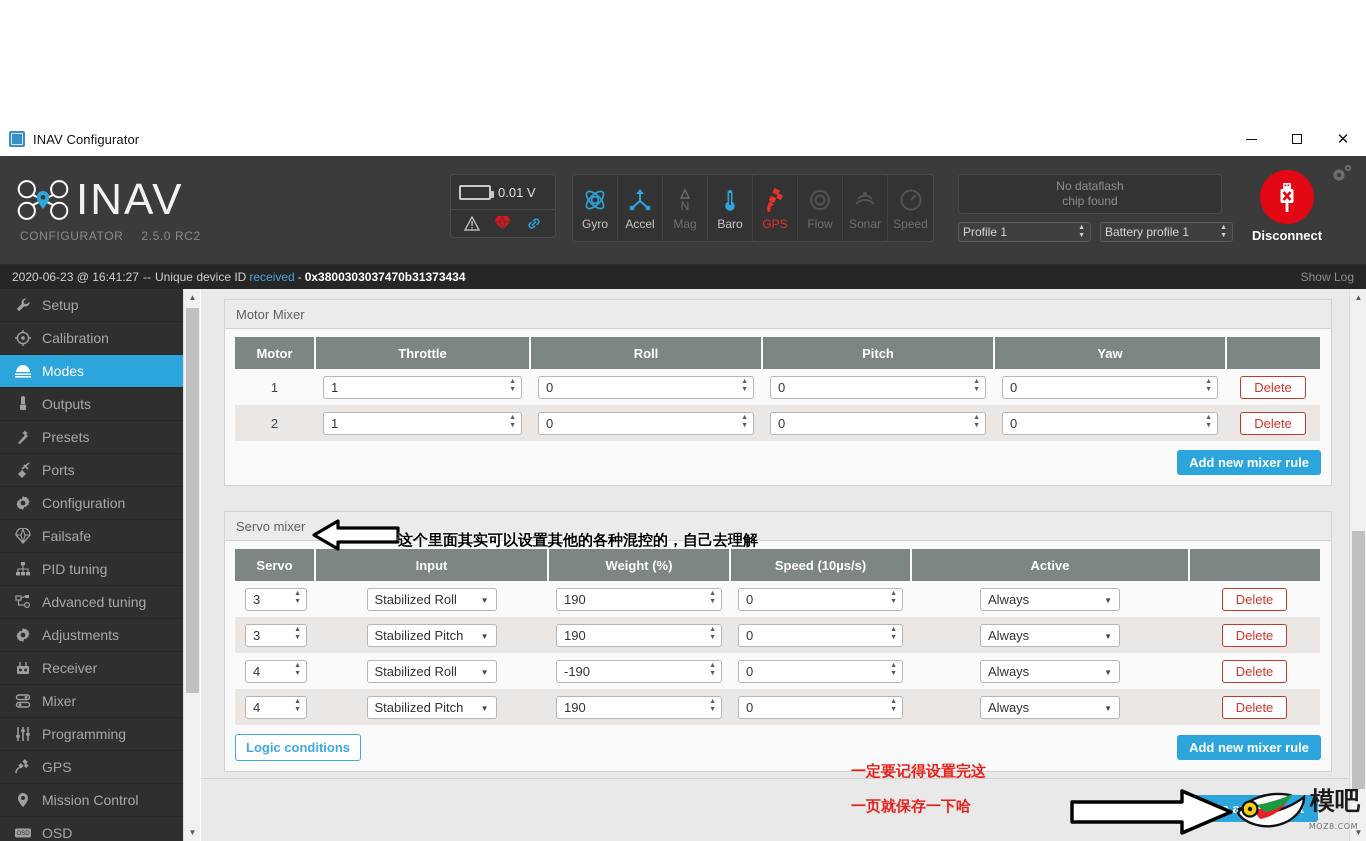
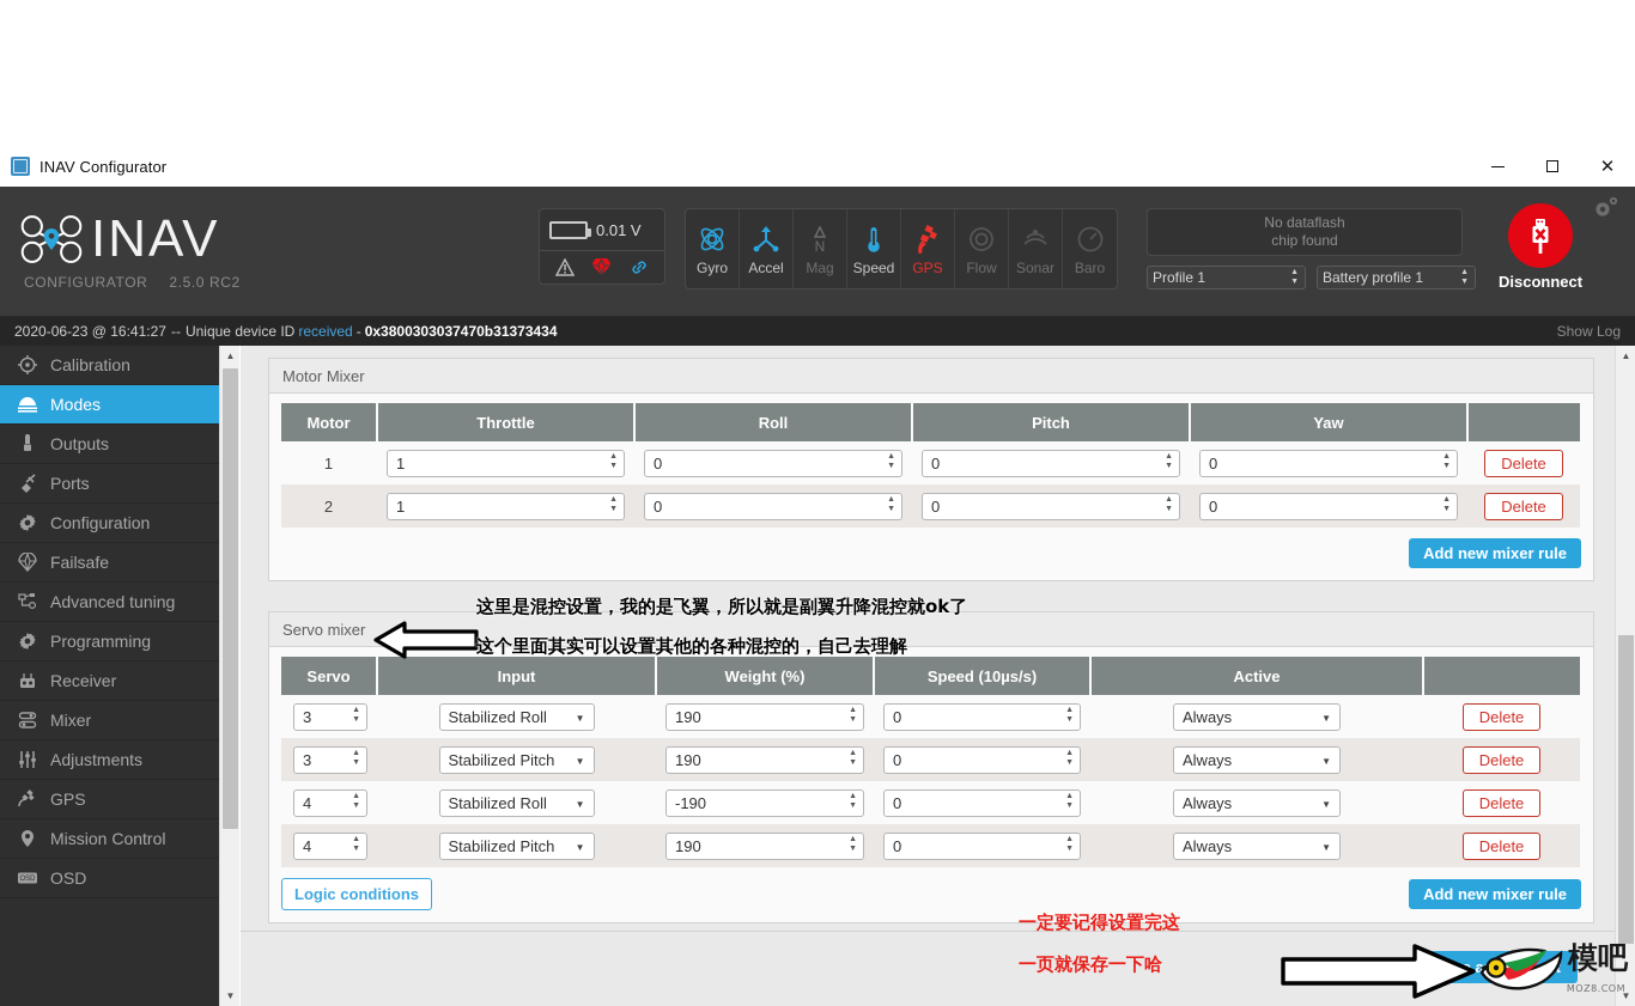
  INAV Configurator
  ✕
  INAV
  CONFIGURATOR 2.5.0 RC2
  0.01 V
  Gyro
  Accel
  N
  Mag
- Baro
+ Speed
  GPS
  Flow
  Sonar
- Speed
+ Baro
  No dataflash
  chip found
  Profile 1
  Battery profile 1
  Disconnect
  2020-06-23 @ 16:41:27
  --
  Unique device ID
  received
  -
  0x3800303037470b31373434
  Show Log
- Setup
  Calibration
  Modes
  Outputs
- Presets
  Ports
  Configuration
  Failsafe
- PID tuning
  Advanced tuning
- Adjustments
+ Programming
  Receiver
  Mixer
- Programming
+ Adjustments
  GPS
  Mission Control
  OSD
  ▲
  ▼
  Motor Mixer
  Motor	Throttle	Roll	Pitch	Yaw
  Add new mixer rule
  Servo mixer
  Servo	Input	Weight (%)	Speed (10µs/s)	Active
  3	Stabilized Roll ▼	190	0	Always ▼	Delete
  3	Stabilized Pitch ▼	190	0	Always ▼	Delete
  4	Stabilized Roll ▼	-190	0	Always ▼	Delete
  4	Stabilized Pitch ▼	190	0	Always ▼	Delete
  Logic conditions
  Add new mixer rule
  ▲
  ▼
+ 这里是混控设置，我的是飞翼，所以就是副翼升降混控就ok了
  这个里面其实可以设置其他的各种混控的，自己去理解
  一定要记得设置完这
  一页就保存一下哈
  模吧
  MOZ8.COM
